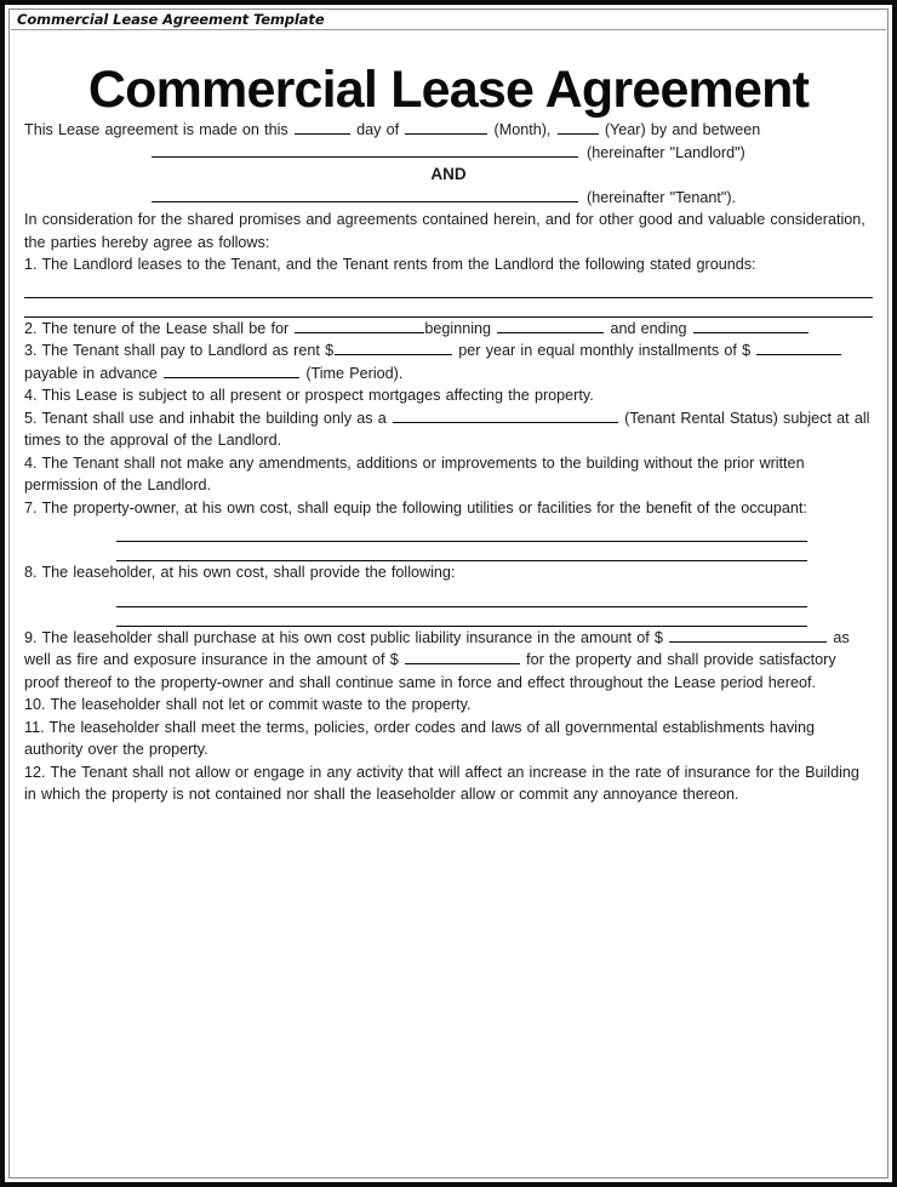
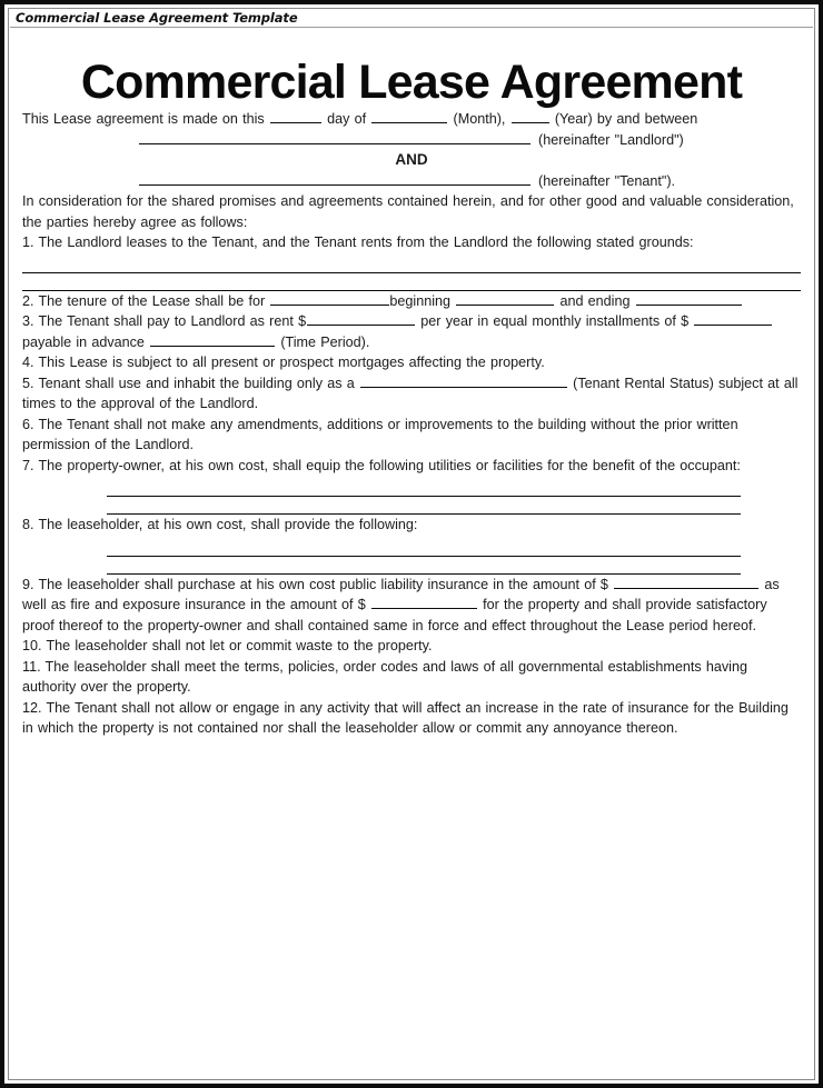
  Commercial Lease Agreement Template
  Commercial Lease Agreement
  This Lease agreement is made on this day of (Month), (Year) by and between
  (hereinafter "Landlord")
  AND
  (hereinafter "Tenant").
  In consideration for the shared promises and agreements contained herein, and for other good and valuable consideration, the parties hereby agree as follows:
  1. The Landlord leases to the Tenant, and the Tenant rents from the Landlord the following stated grounds:
  2. The tenure of the Lease shall be for beginning and ending
  3. The Tenant shall pay to Landlord as rent $ per year in equal monthly installments of $ payable in advance (Time Period).
  4. This Lease is subject to all present or prospect mortgages affecting the property.
  5. Tenant shall use and inhabit the building only as a (Tenant Rental Status) subject at all times to the approval of the Landlord.
- 4. The Tenant shall not make any amendments, additions or improvements to the building without the prior written permission of the Landlord.
+ 6. The Tenant shall not make any amendments, additions or improvements to the building without the prior written permission of the Landlord.
  7. The property-owner, at his own cost, shall equip the following utilities or facilities for the benefit of the occupant:
  8. The leaseholder, at his own cost, shall provide the following:
- 9. The leaseholder shall purchase at his own cost public liability insurance in the amount of $ as well as fire and exposure insurance in the amount of $ for the property and shall provide satisfactory proof thereof to the property-owner and shall continue same in force and effect throughout the Lease period hereof.
+ 9. The leaseholder shall purchase at his own cost public liability insurance in the amount of $ as well as fire and exposure insurance in the amount of $ for the property and shall provide satisfactory proof thereof to the property-owner and shall contained same in force and effect throughout the Lease period hereof.
  10. The leaseholder shall not let or commit waste to the property.
  11. The leaseholder shall meet the terms, policies, order codes and laws of all governmental establishments having authority over the property.
  12. The Tenant shall not allow or engage in any activity that will affect an increase in the rate of insurance for the Building in which the property is not contained nor shall the leaseholder allow or commit any annoyance thereon.
